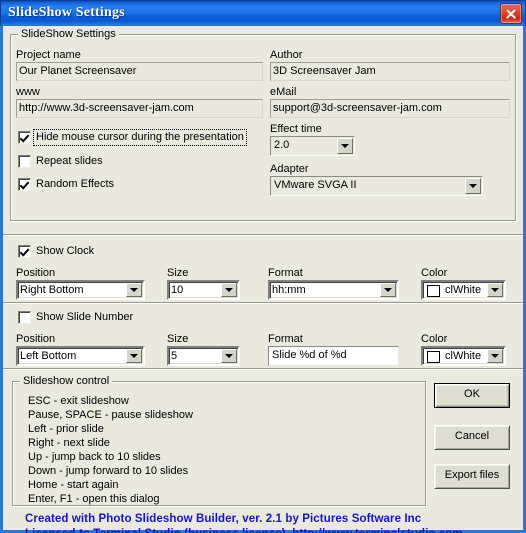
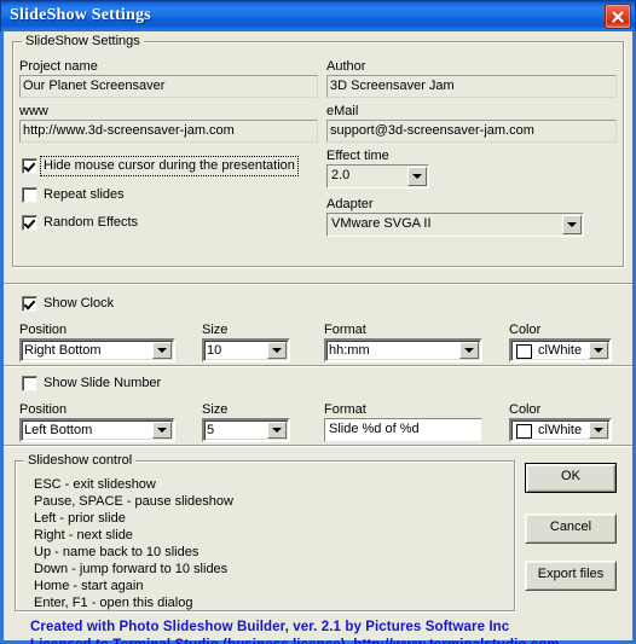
  SlideShow Settings
  SlideShow Settings
  Project name
  Our Planet Screensaver
  www
  http://www.3d-screensaver-jam.com
  Hide mouse cursor during the presentation
  Repeat slides
  Random Effects
  Author
  3D Screensaver Jam
  eMail
  support@3d-screensaver-jam.com
  Effect time
  2.0
  Adapter
  VMware SVGA II
  Show Clock
  Position
  Right Bottom
  Size
  10
  Format
  hh:mm
  Color
  clWhite
  Show Slide Number
  Position
  Left Bottom
  Size
  5
  Format
  Slide %d of %d
  Color
  clWhite
  Slideshow control
  ESC - exit slideshow
  Pause, SPACE - pause slideshow
  Left - prior slide
  Right - next slide
- Up - jump back to 10 slides
+ Up - name back to 10 slides
  Down - jump forward to 10 slides
  Home - start again
  Enter, F1 - open this dialog
  OK
  Cancel
  Export files
  Created with Photo Slideshow Builder, ver. 2.1 by Pictures Software Inc
